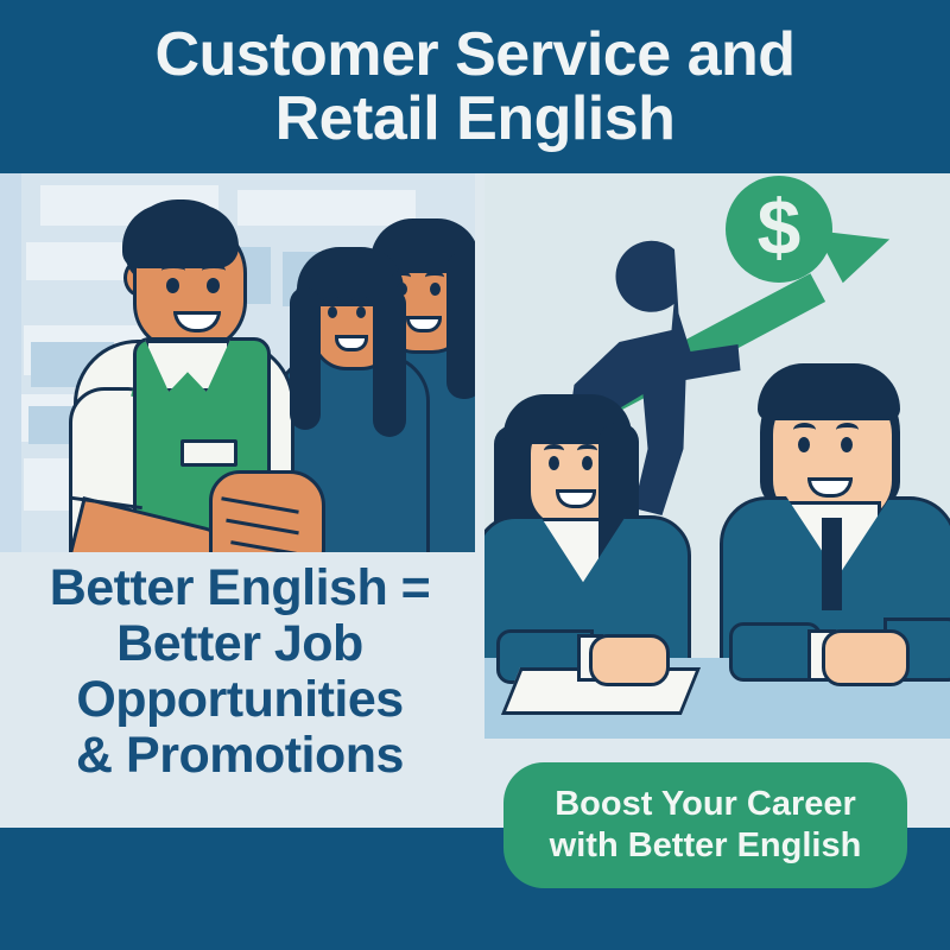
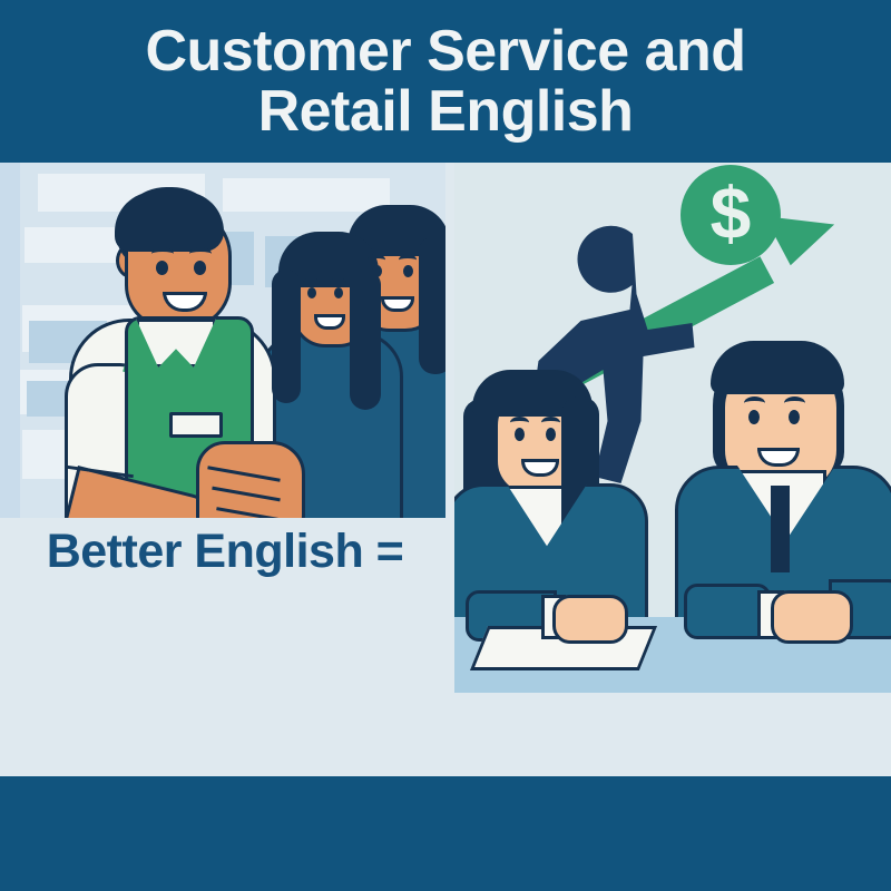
  Customer Service and
  Retail English
  $
  Better English =
- Better Job
- Opportunities
- & Promotions
- Boost Your Career
- with Better English
